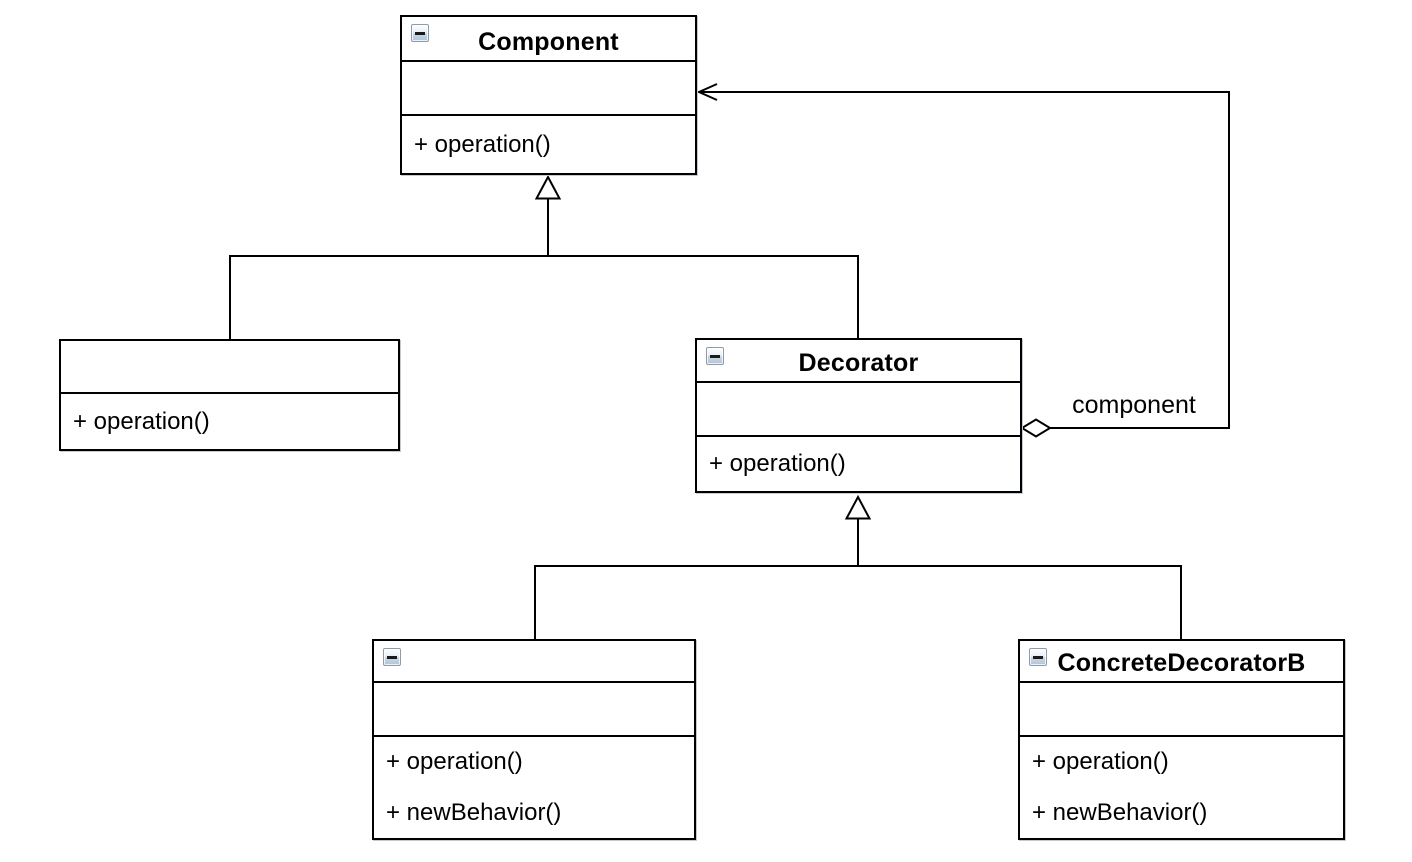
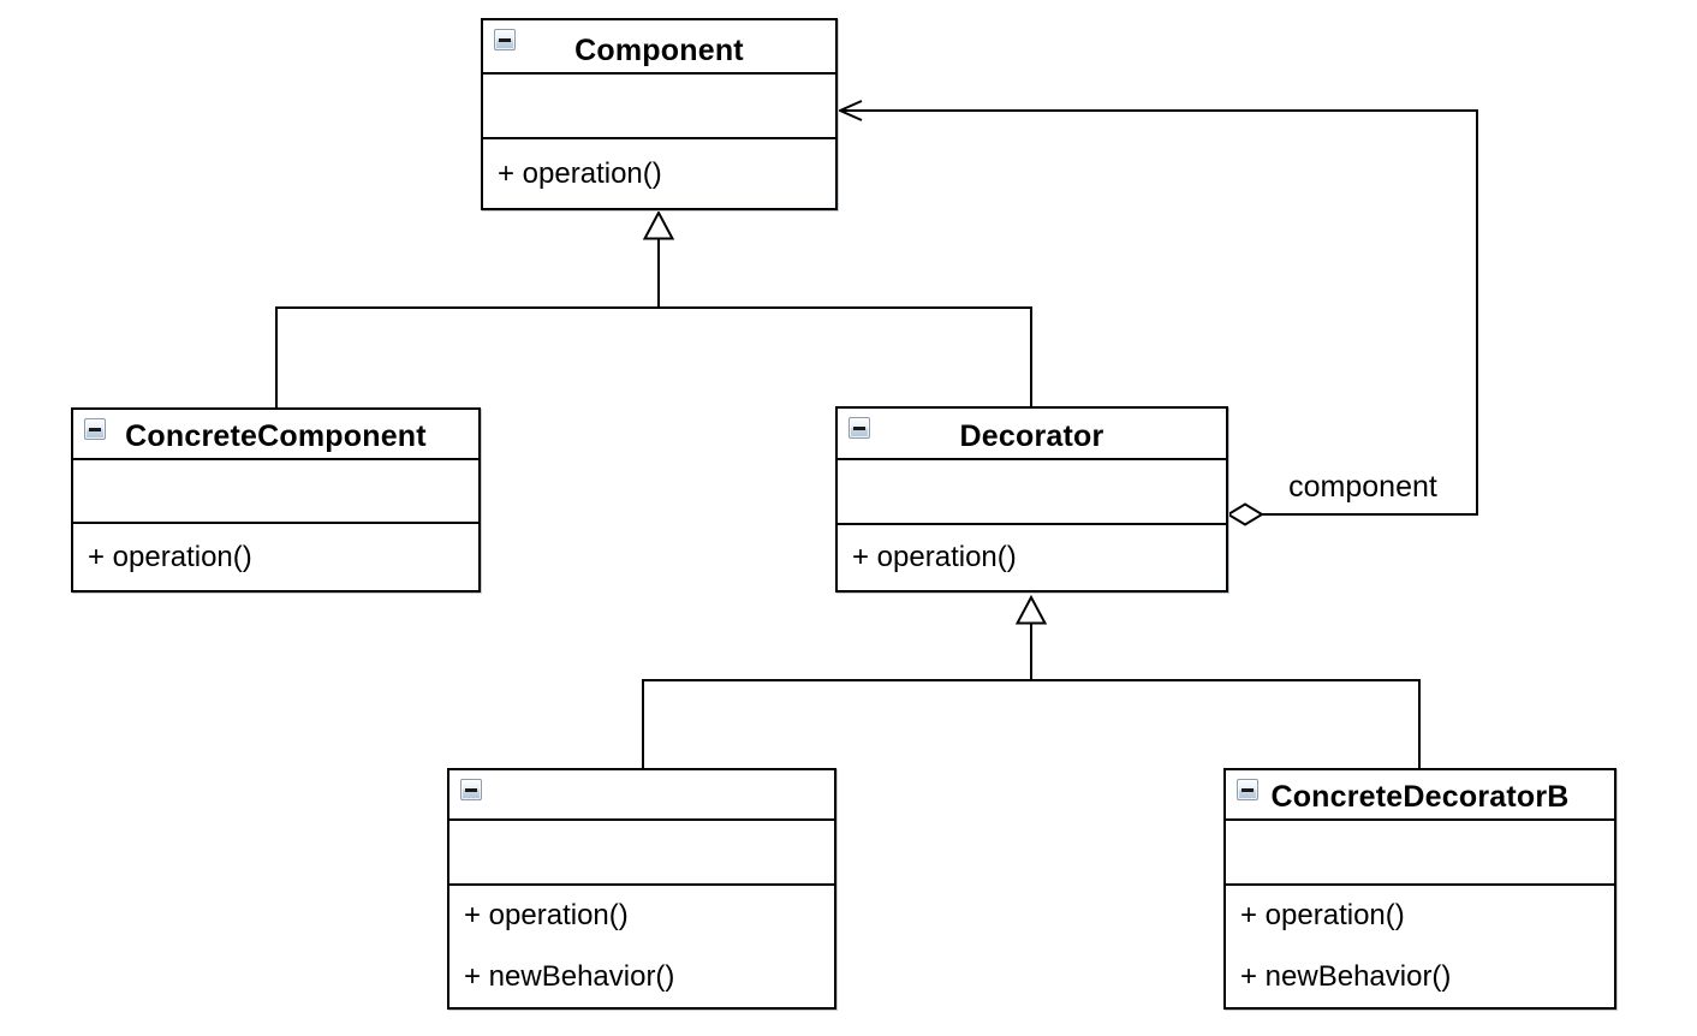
  component
  Component
  + operation()
+ ConcreteComponent
  + operation()
  Decorator
  + operation()
  + operation()
  + newBehavior()
  ConcreteDecoratorB
  + operation()
  + newBehavior()
